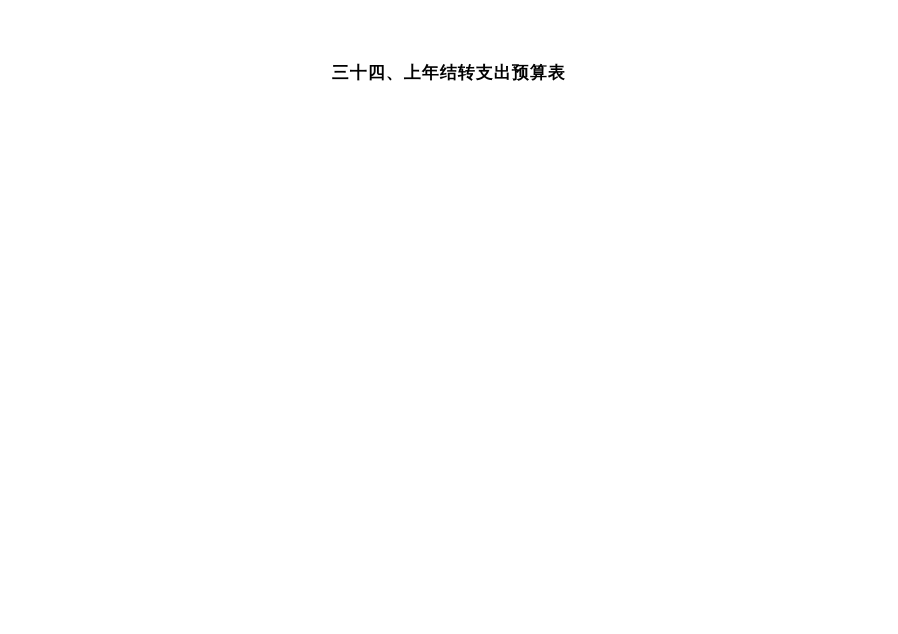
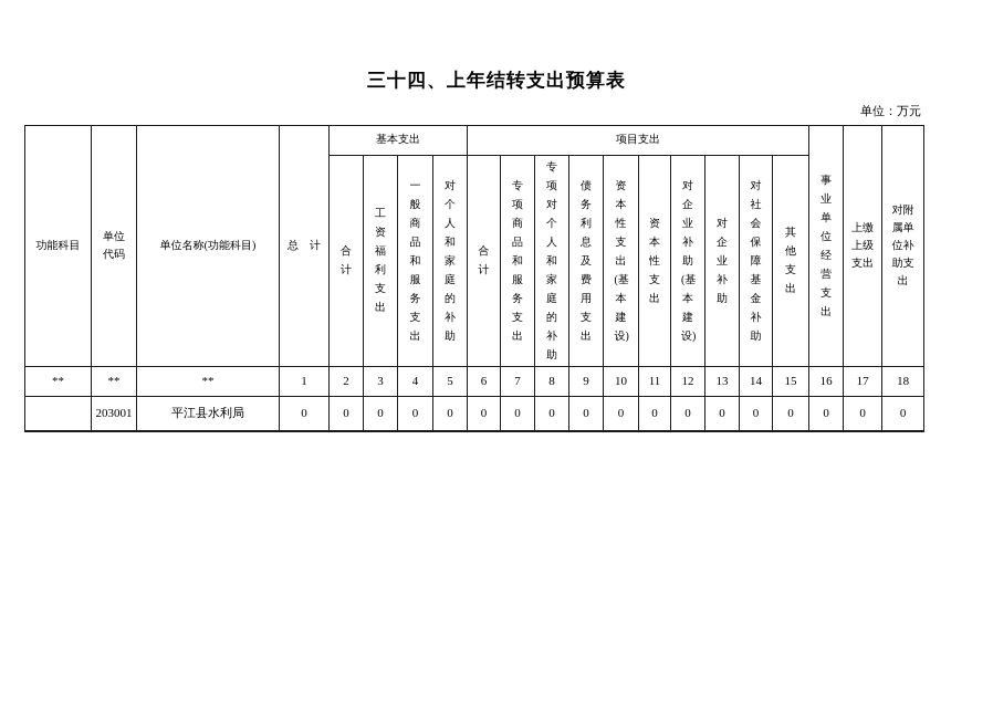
  三十四、上年结转支出预算表
+ 单位：万元
+ 功能科目	单位代码	单位名称(功能科目)	总 计	基本支出	项目支出	事业单位经营支出	上缴上级支出	对附属单位补助支出
+ 合计	工资福利支出	一般商品和服务支出	对个人和家庭的补助	合计	专项商品和服务支出	专项对个人和家庭的补助	债务利息及费用支出	资本性支出(基本建设)	资本性支出	对企业补助(基本建设)	对企业补助	对社会保障基金补助	其他支出
+ **	**	**	1	2	3	4	5	6	7	8	9	10	11	12	13	14	15	16	17	18
+ 	203001	平江县水利局	0	0	0	0	0	0	0	0	0	0	0	0	0	0	0	0	0	0
